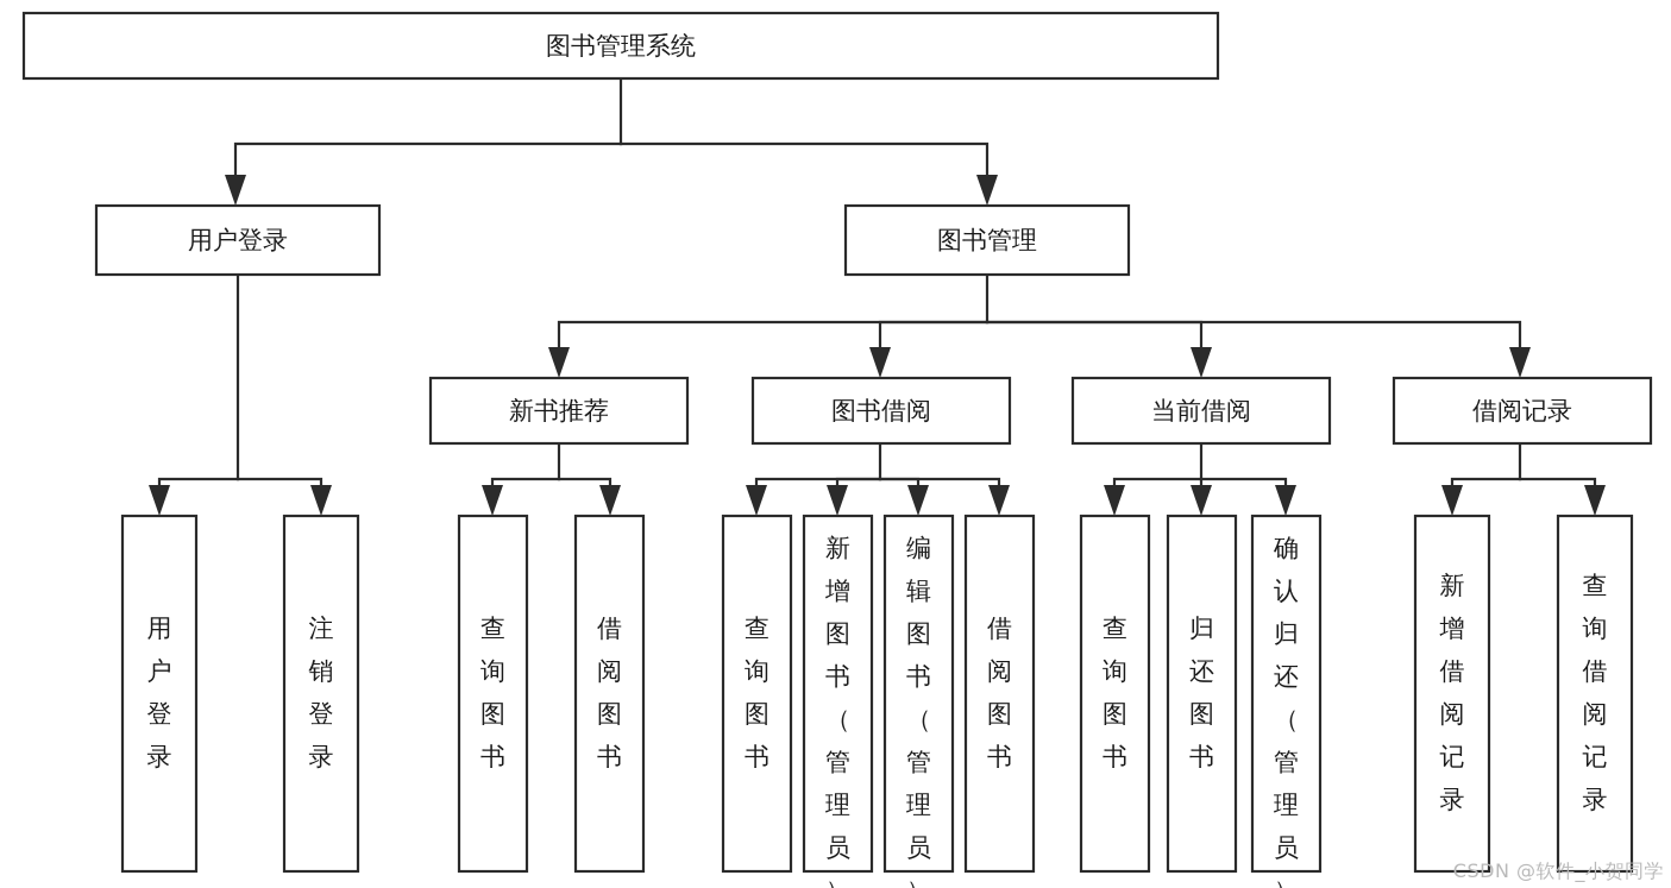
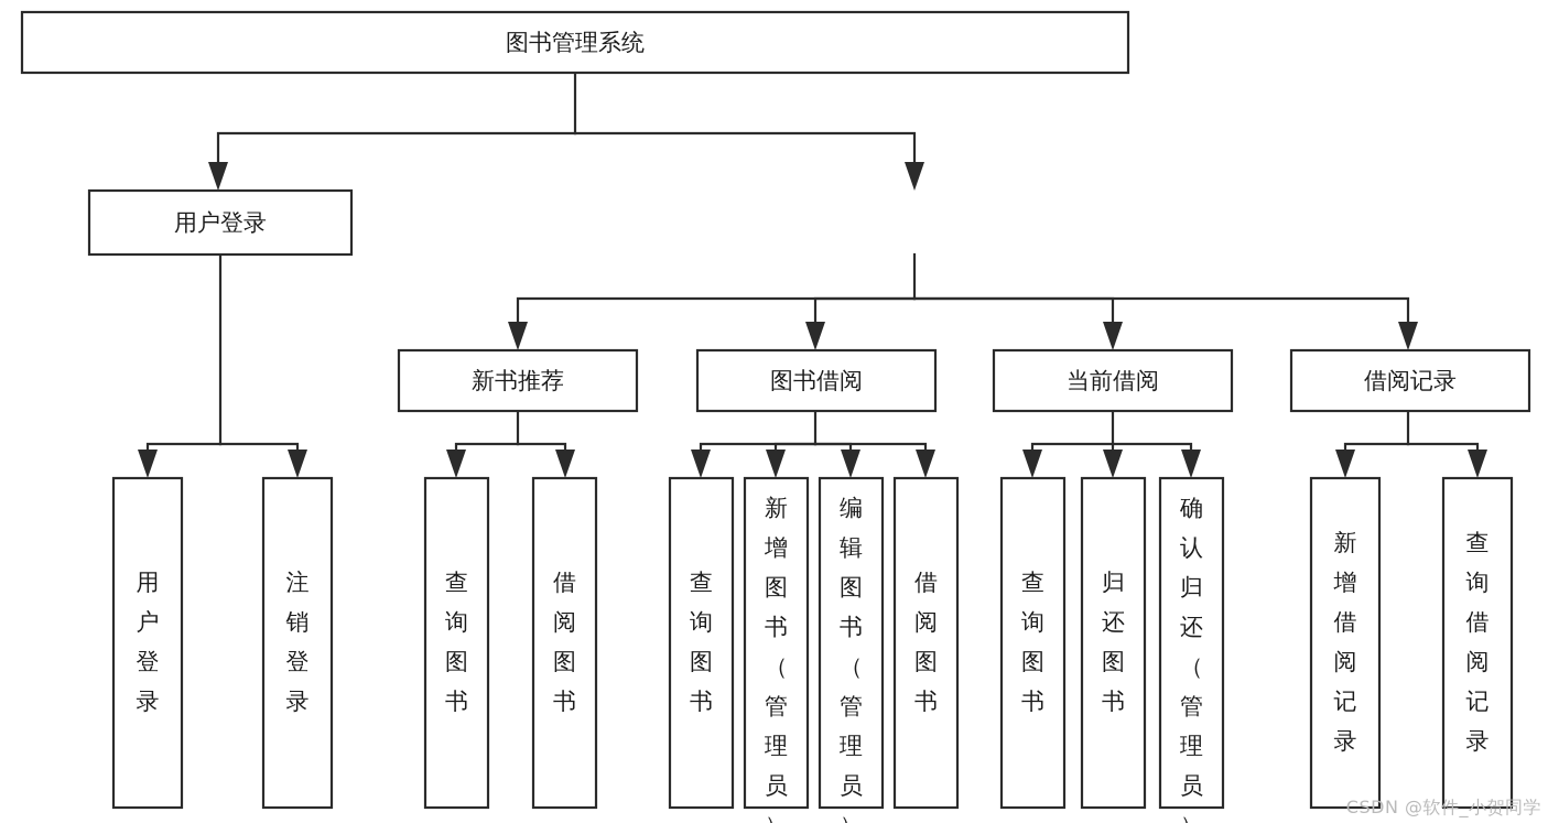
  图书管理系统
  用户登录
- 图书管理
  新书推荐
  图书借阅
  当前借阅
  借阅记录
  用户登录
  注销登录
  查询图书
  借阅图书
  查询图书
  新增图书（管理员
  编辑图书（管理员
  借阅图书
  查询图书
  归还图书
  确认归还（管理员
  新增借阅记录
  查询借阅记录
  CSDN @软件_小贺同学
